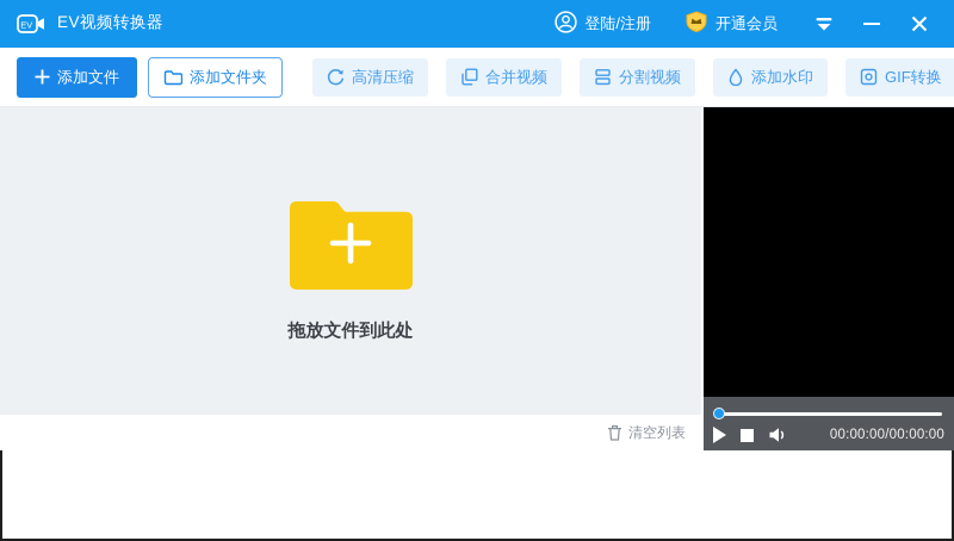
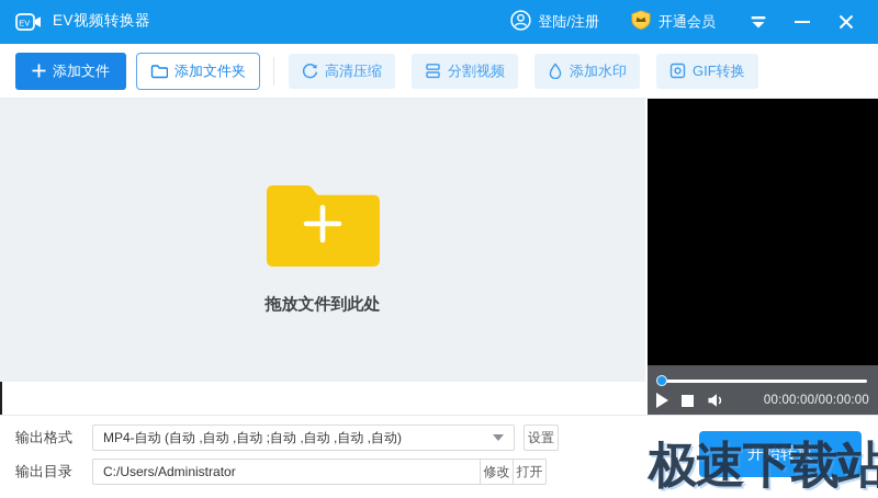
  EV
  EV视频转换器
  登陆/注册
  开通会员
  添加文件
  添加文件夹
  高清压缩
- 合并视频
  分割视频
  添加水印
  GIF转换
  拖放文件到此处
- 清空列表
  00:00:00/00:00:00
+ 输出格式
+ MP4-自动 (自动 ,自动 ,自动 ;自动 ,自动 ,自动 ,自动)
+ 设置
+ 输出目录
+ C:/Users/Administrator
+ 修改
+ 打开
+ 开始转换
+ 极速下载站
